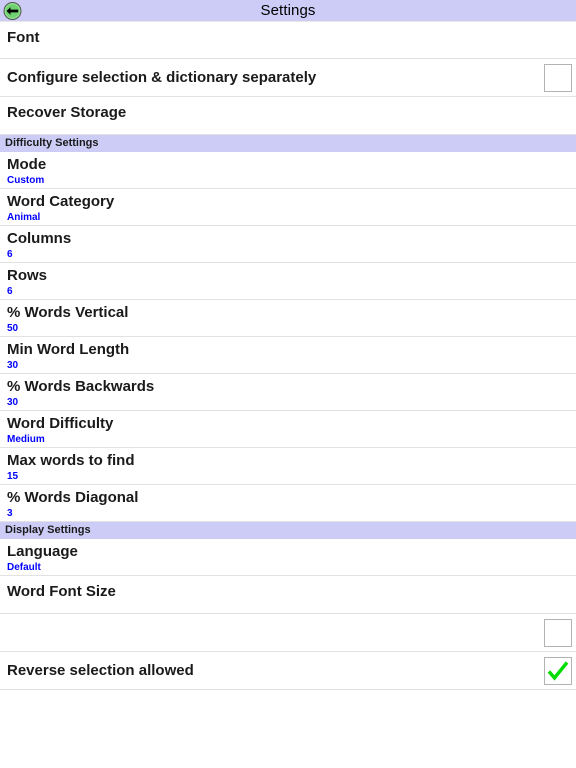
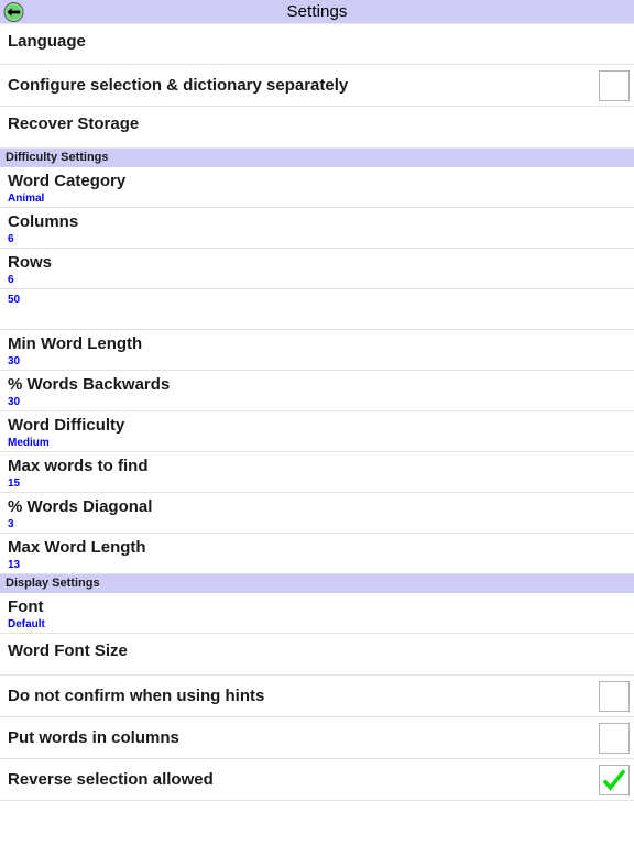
  Settings
- Font
+ Language
  Configure selection & dictionary separately
  Recover Storage
  Difficulty Settings
- Mode
- Custom
  Word Category
  Animal
  Columns
  6
  Rows
  6
- % Words Vertical
  50
  Min Word Length
  30
  % Words Backwards
  30
  Word Difficulty
  Medium
  Max words to find
  15
  % Words Diagonal
  3
+ Max Word Length
+ 13
  Display Settings
- Language
+ Font
  Default
  Word Font Size
+ Do not confirm when using hints
+ Put words in columns
  Reverse selection allowed
